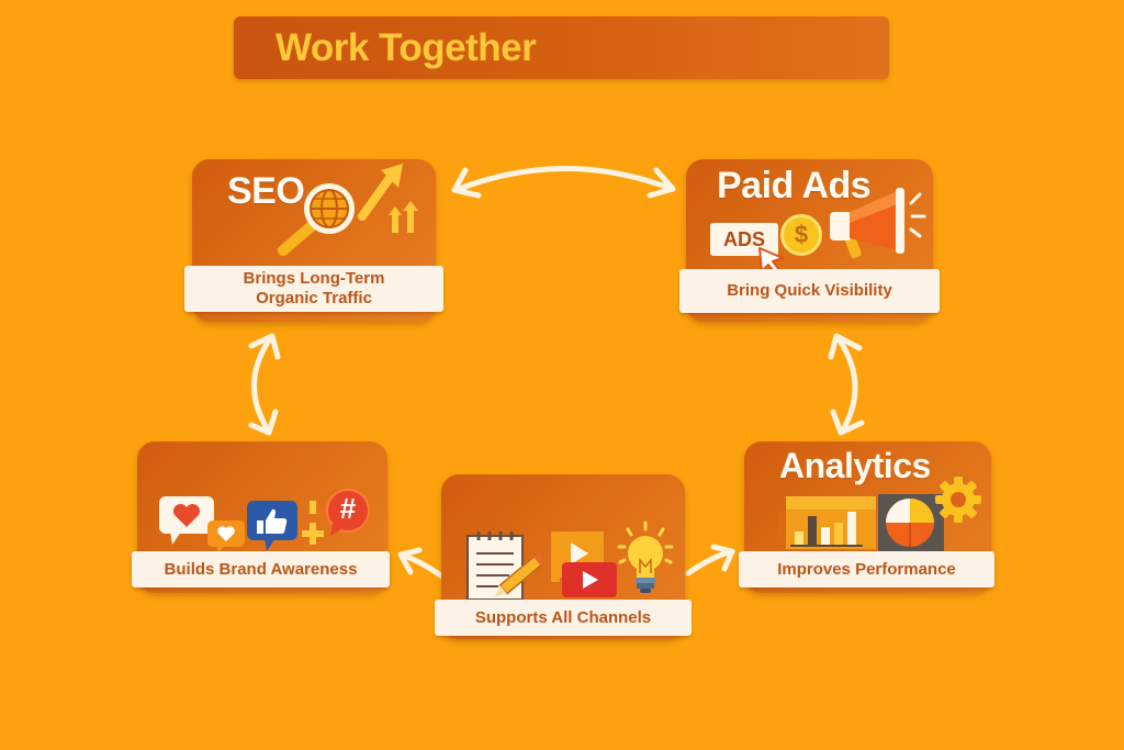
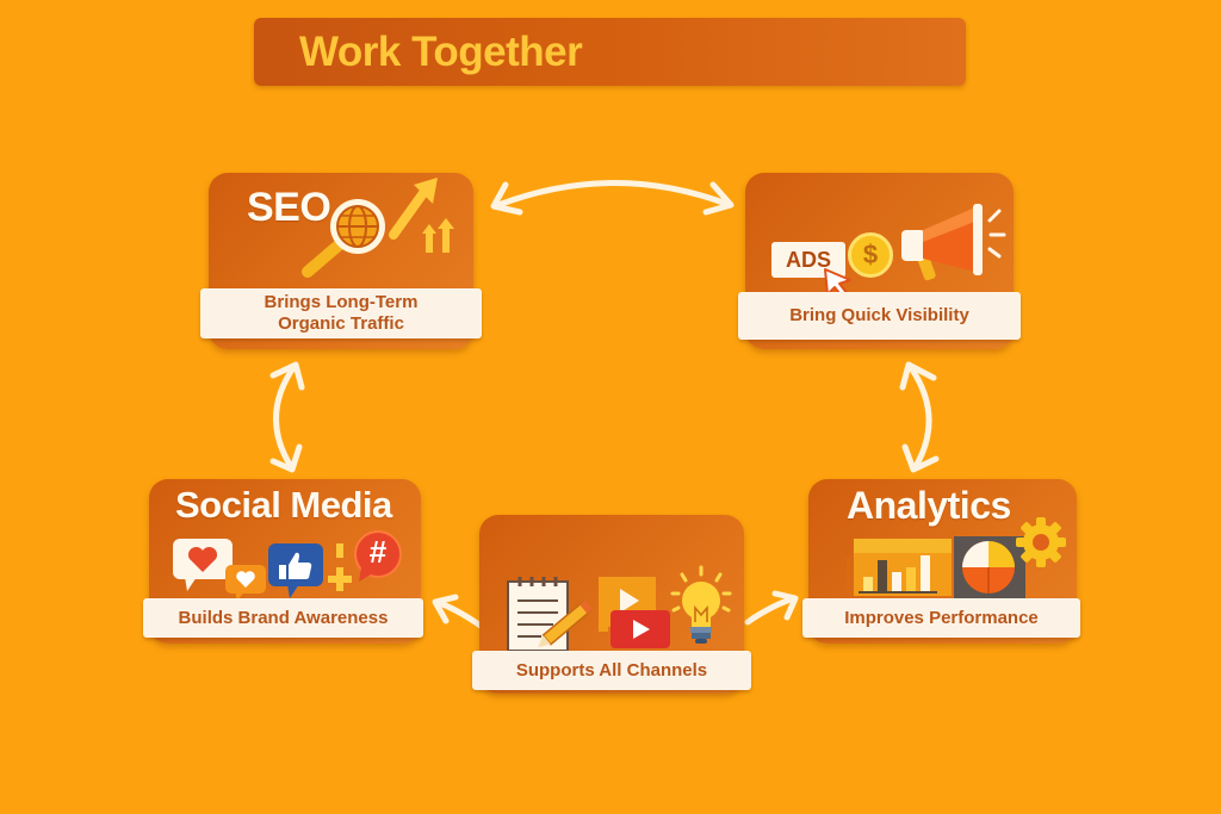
  Work Together
  SEO
  Brings Long-Term
  Organic Traffic
- Paid Ads
  ADS
  $
  Bring Quick Visibility
+ Social Media
  #
  Builds Brand Awareness
  Analytics
  Improves Performance
  Supports All Channels
